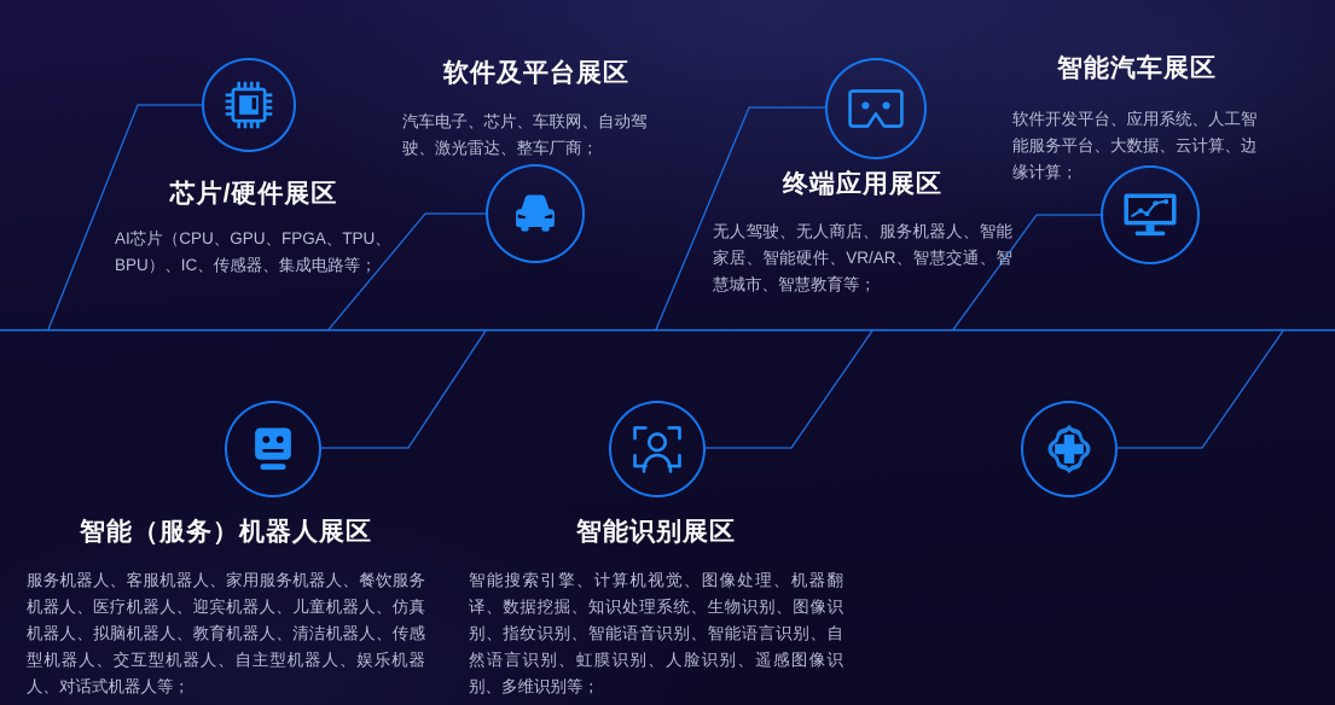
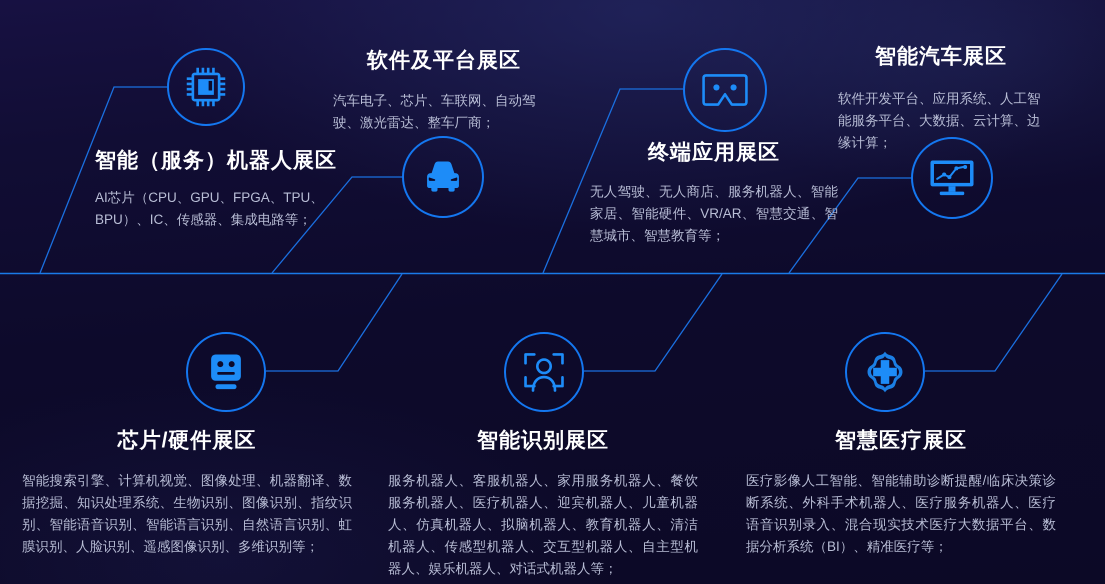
- 芯片/硬件展区
+ 智能（服务）机器人展区
  AI芯片（CPU、GPU、FPGA、TPU、BPU）、IC、传感器、集成电路等；
  软件及平台展区
  汽车电子、芯片、车联网、自动驾驶、激光雷达、整车厂商；
  终端应用展区
  无人驾驶、无人商店、服务机器人、智能家居、智能硬件、VR/AR、智慧交通、智慧城市、智慧教育等；
  智能汽车展区
  软件开发平台、应用系统、人工智能服务平台、大数据、云计算、边缘计算；
- 智能（服务）机器人展区
+ 芯片/硬件展区
- 服务机器人、客服机器人、家用服务机器人、餐饮服务机器人、医疗机器人、迎宾机器人、儿童机器人、仿真机器人、拟脑机器人、教育机器人、清洁机器人、传感型机器人、交互型机器人、自主型机器人、娱乐机器人、对话式机器人等；
+ 智能搜索引擎、计算机视觉、图像处理、机器翻译、数据挖掘、知识处理系统、生物识别、图像识别、指纹识别、智能语音识别、智能语言识别、自然语言识别、虹膜识别、人脸识别、遥感图像识别、多维识别等；
  智能识别展区
- 智能搜索引擎、计算机视觉、图像处理、机器翻译、数据挖掘、知识处理系统、生物识别、图像识别、指纹识别、智能语音识别、智能语言识别、自然语言识别、虹膜识别、人脸识别、遥感图像识别、多维识别等；
+ 服务机器人、客服机器人、家用服务机器人、餐饮服务机器人、医疗机器人、迎宾机器人、儿童机器人、仿真机器人、拟脑机器人、教育机器人、清洁机器人、传感型机器人、交互型机器人、自主型机器人、娱乐机器人、对话式机器人等；
+ 智慧医疗展区
+ 医疗影像人工智能、智能辅助诊断提醒/临床决策诊断系统、外科手术机器人、医疗服务机器人、医疗语音识别录入、混合现实技术医疗大数据平台、数据分析系统（BI）、精准医疗等；
